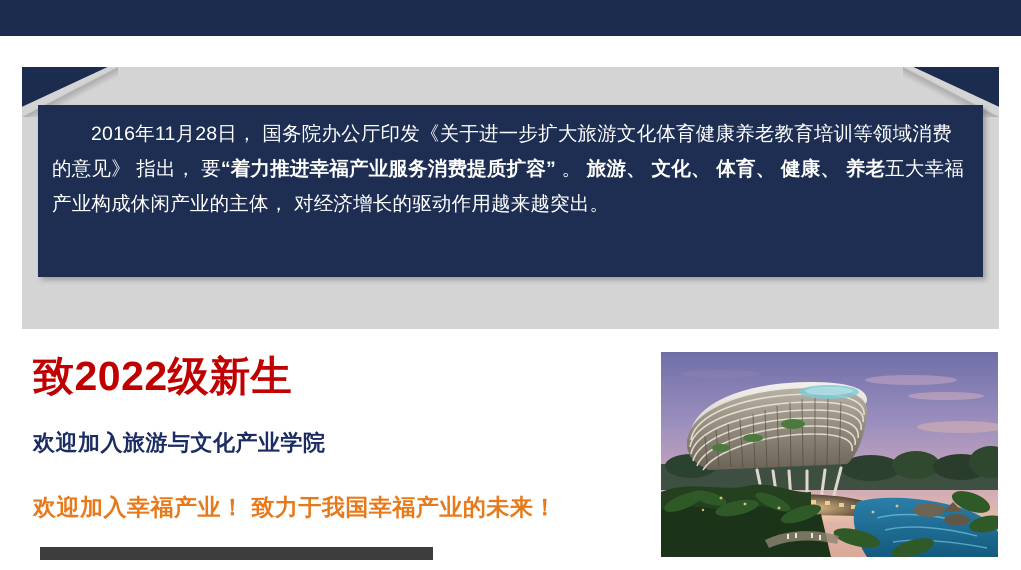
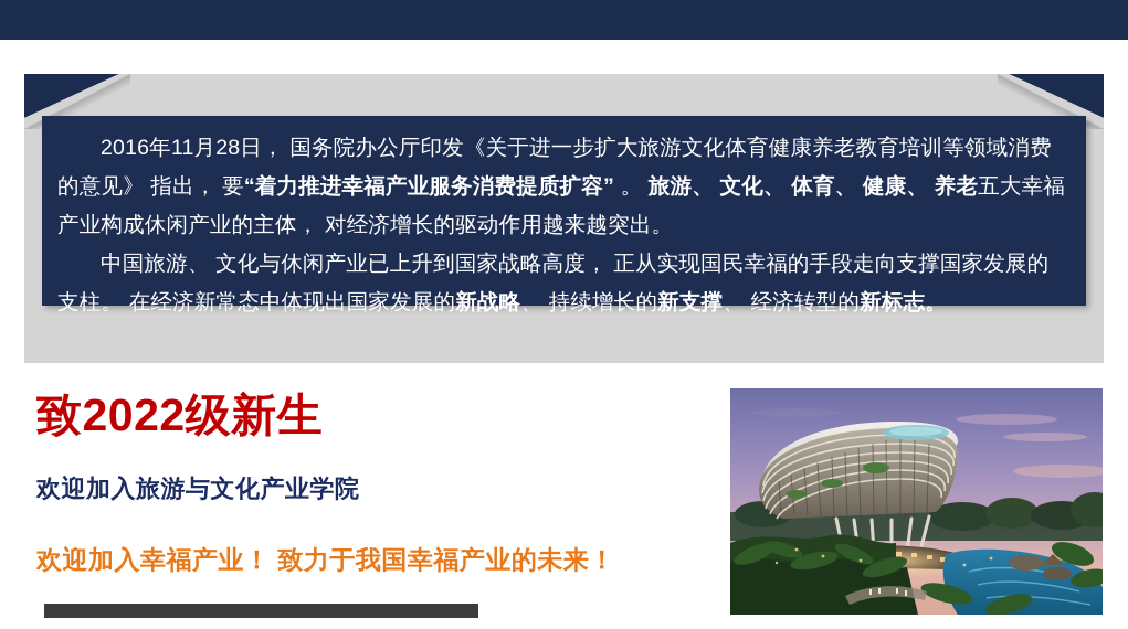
  2016年11月28日， 国务院办公厅印发《关于进一步扩大旅游文化体育健康养老教育培训等领域消费的意见》 指出， 要“着力推进幸福产业服务消费提质扩容” 。 旅游、 文化、 体育、 健康、 养老五大幸福产业构成休闲产业的主体， 对经济增长的驱动作用越来越突出。
+ 中国旅游、 文化与休闲产业已上升到国家战略高度， 正从实现国民幸福的手段走向支撑国家发展的支柱。 在经济新常态中体现出国家发展的新战略、 持续增长的新支撑、 经济转型的新标志。
  致2022级新生
  欢迎加入旅游与文化产业学院
  欢迎加入幸福产业！ 致力于我国幸福产业的未来！
